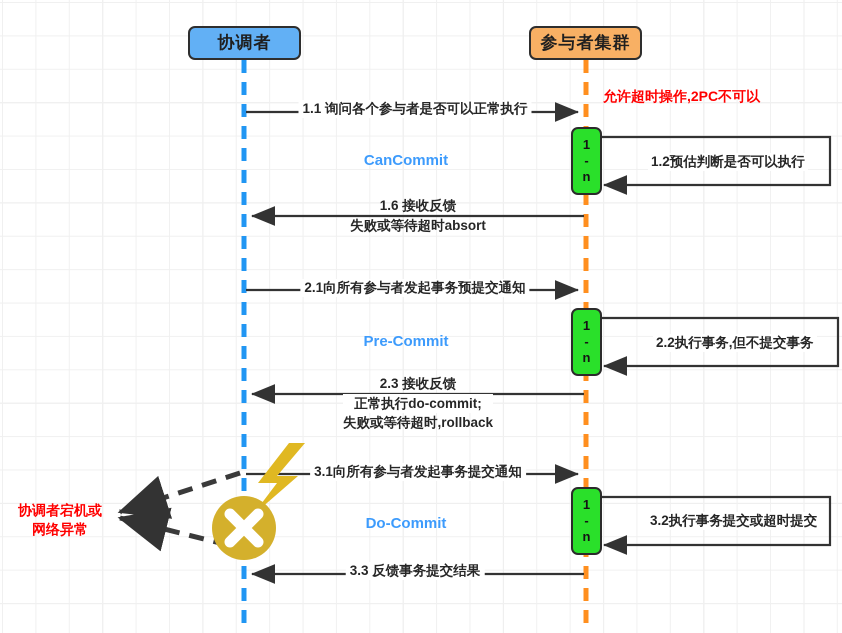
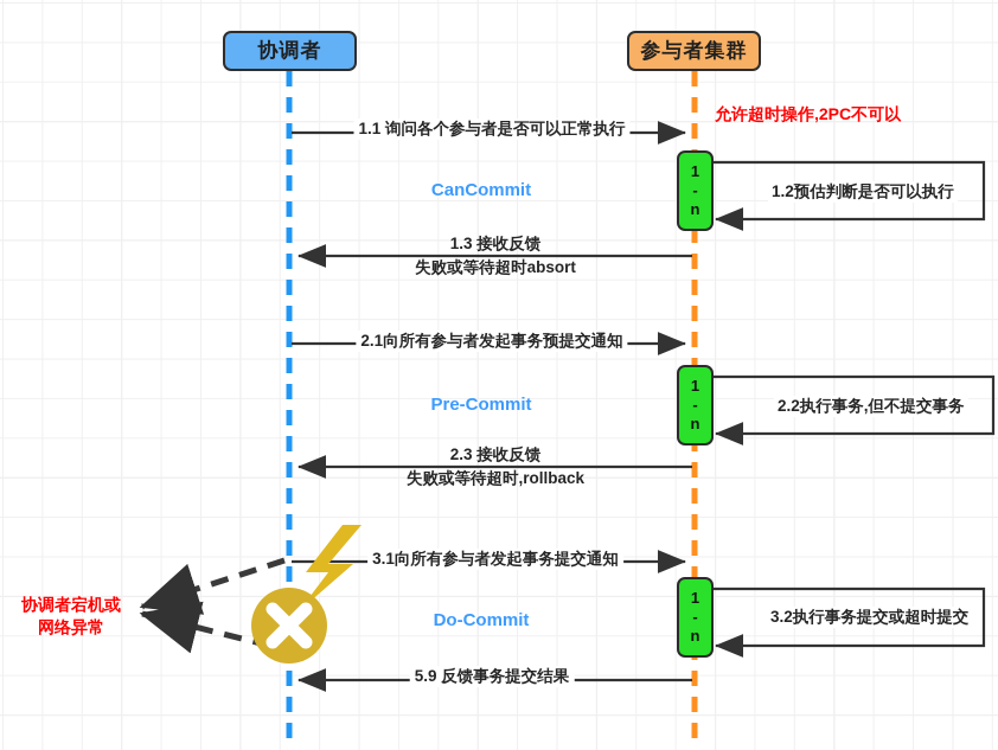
  协调者
  参与者集群
  1
  -
  n
  1
  -
  n
  1
  -
  n
  CanCommit
  Pre-Commit
  Do-Commit
  1.1 询问各个参与者是否可以正常执行
  1.2预估判断是否可以执行
- 1.6 接收反馈
+ 1.3 接收反馈
  失败或等待超时absort
  2.1向所有参与者发起事务预提交通知
  2.2执行事务,但不提交事务
  2.3 接收反馈
- 正常执行do-commit;
  失败或等待超时,rollback
  3.1向所有参与者发起事务提交通知
  3.2执行事务提交或超时提交
- 3.3 反馈事务提交结果
+ 5.9 反馈事务提交结果
  允许超时操作,2PC不可以
  协调者宕机或
  网络异常
